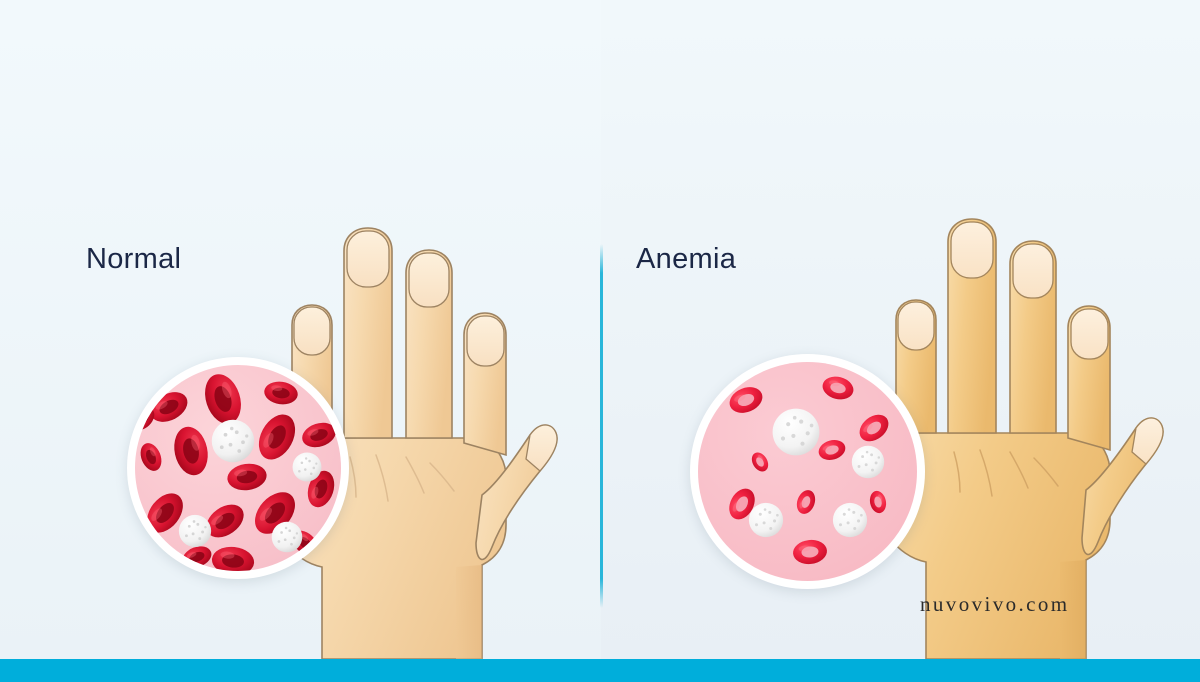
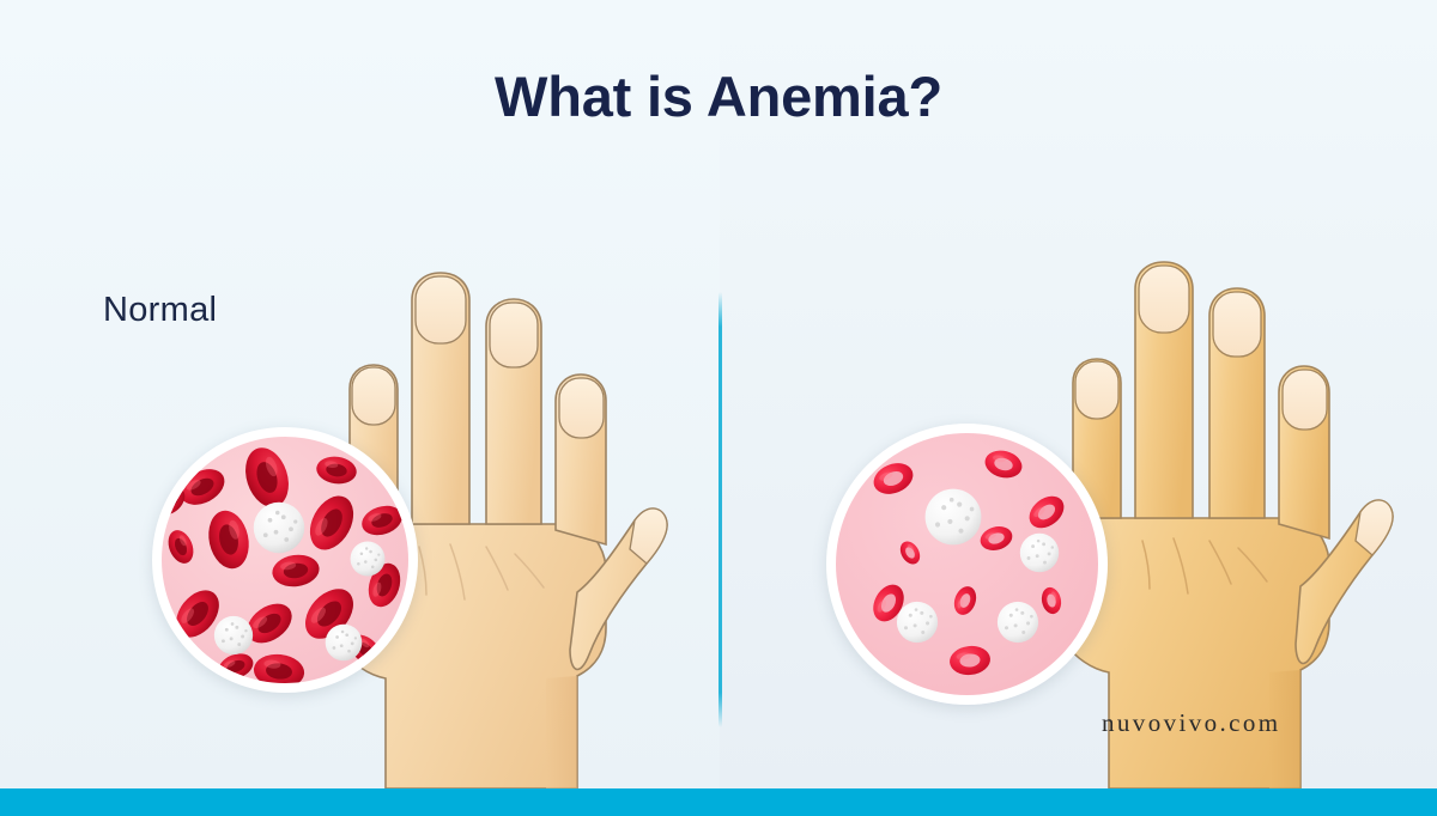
+ What is Anemia?
  Normal
- Anemia
  nuvovivo.com
